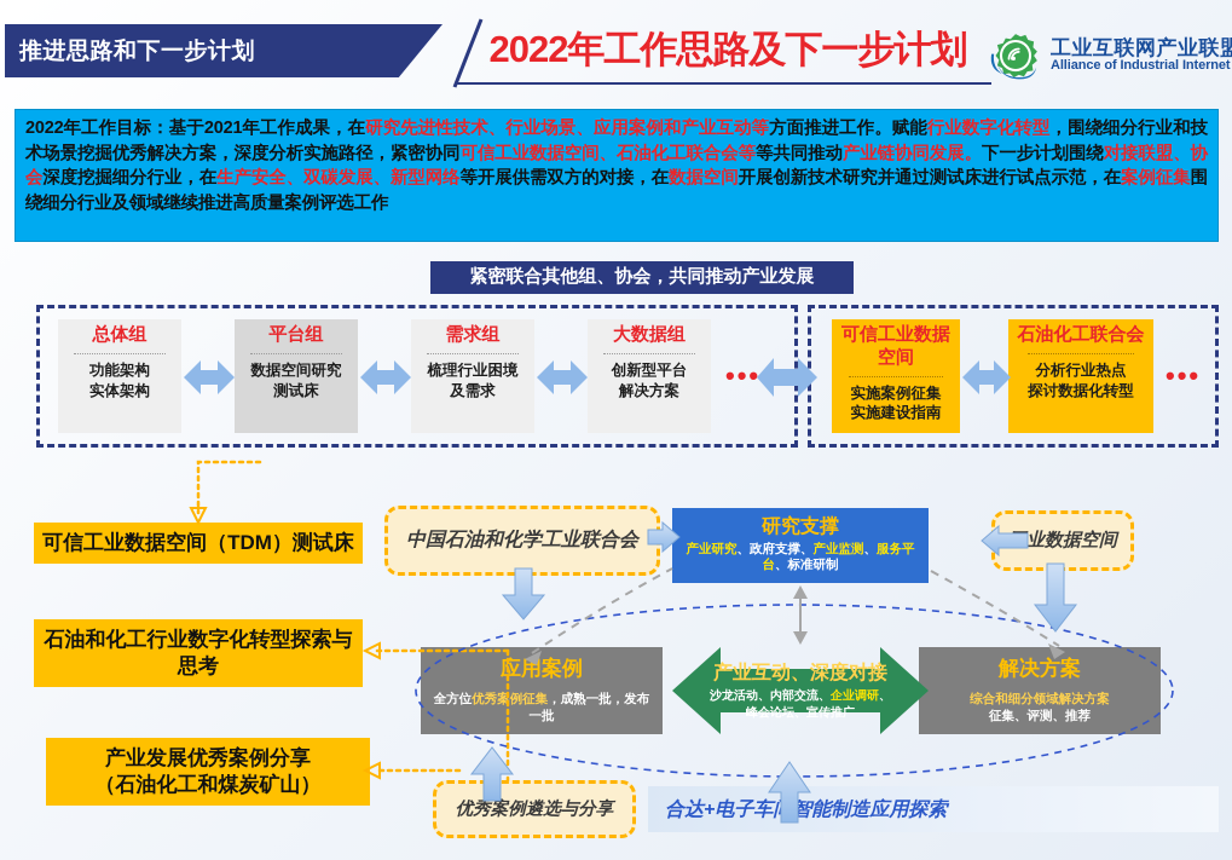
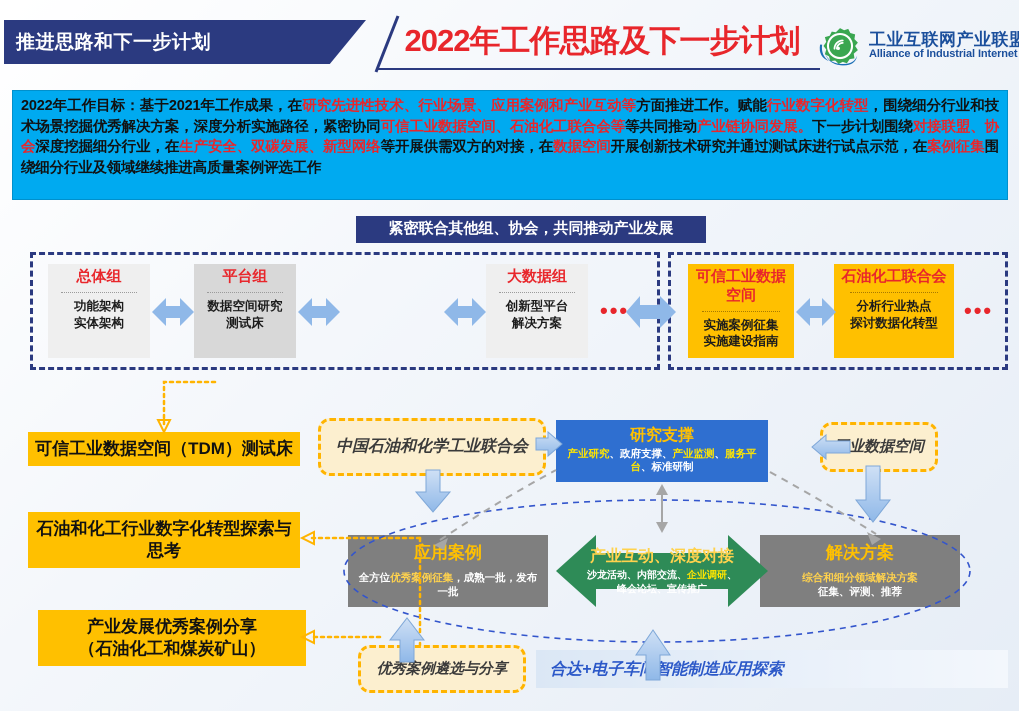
  推进思路和下一步计划
  2022年工作思路及下一步计划
  工业互联网产业联盟
  Alliance of Industrial Internet
  2022年工作目标：基于2021年工作成果，在研究先进性技术、行业场景、应用案例和产业互动等方面推进工作。赋能行业数字化转型，围绕细分行业和技术场景挖掘优秀解决方案，深度分析实施路径，紧密协同可信工业数据空间、石油化工联合会等等共同推动产业链协同发展。下一步计划围绕对接联盟、协会深度挖掘细分行业，在生产安全、双碳发展、新型网络等开展供需双方的对接，在数据空间开展创新技术研究并通过测试床进行试点示范，在案例征集围绕细分行业及领域继续推进高质量案例评选工作
  紧密联合其他组、协会，共同推动产业发展
  总体组
  功能架构
  实体架构
  平台组
  数据空间研究
  测试床
- 需求组
- 梳理行业困境
- 及需求
  大数据组
  创新型平台
  解决方案
  •••
  可信工业数据
  空间
  实施案例征集
  实施建设指南
  石油化工联合会
  分析行业热点
  探讨数据化转型
  •••
  可信工业数据空间（TDM）测试床
  石油和化工行业数字化转型探索与思考
  产业发展优秀案例分享
  （石油化工和煤炭矿山）
  中国石油和化学工业联合会
  业数据空间
  优秀案例遴选与分享
  研究支撑
  产业研究、政府支撑、产业监测、服务平台、标准研制
  应用案例
  全方位优秀案例征集，成熟一批，发布一批
  解决方案
  综合和细分领域解决方案
  征集、评测、推荐
  产业互动、深度对接
  沙龙活动、内部交流、企业调研、
  峰会论坛、宣传推广
  合达+电子车智能制造应用探索
